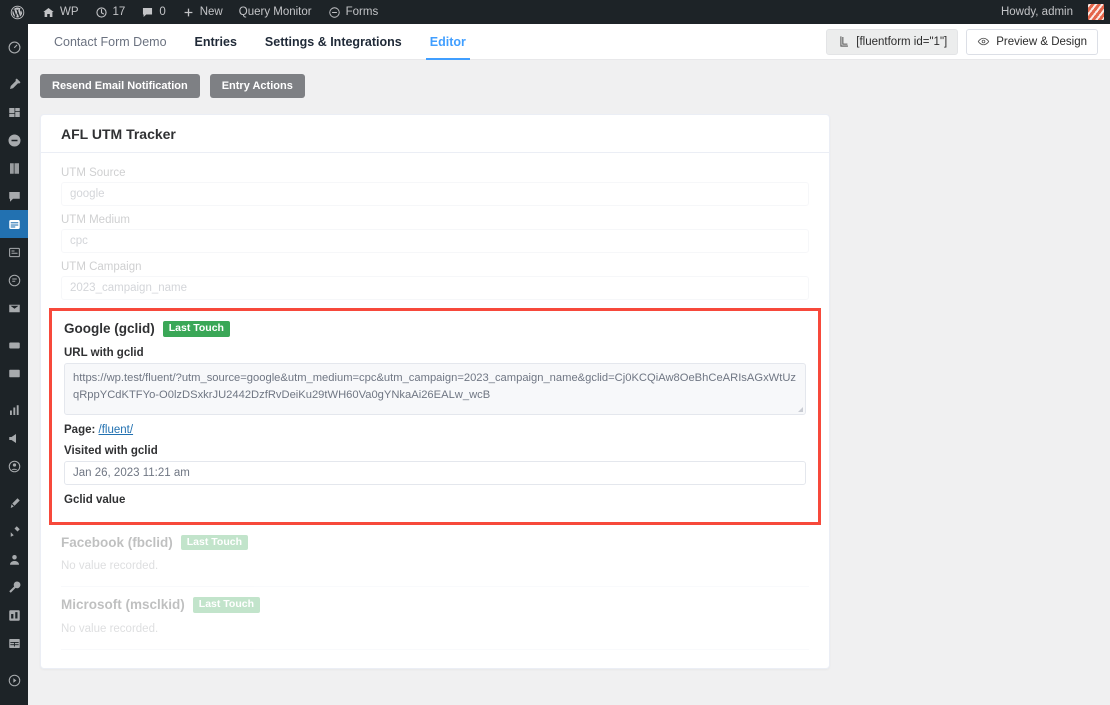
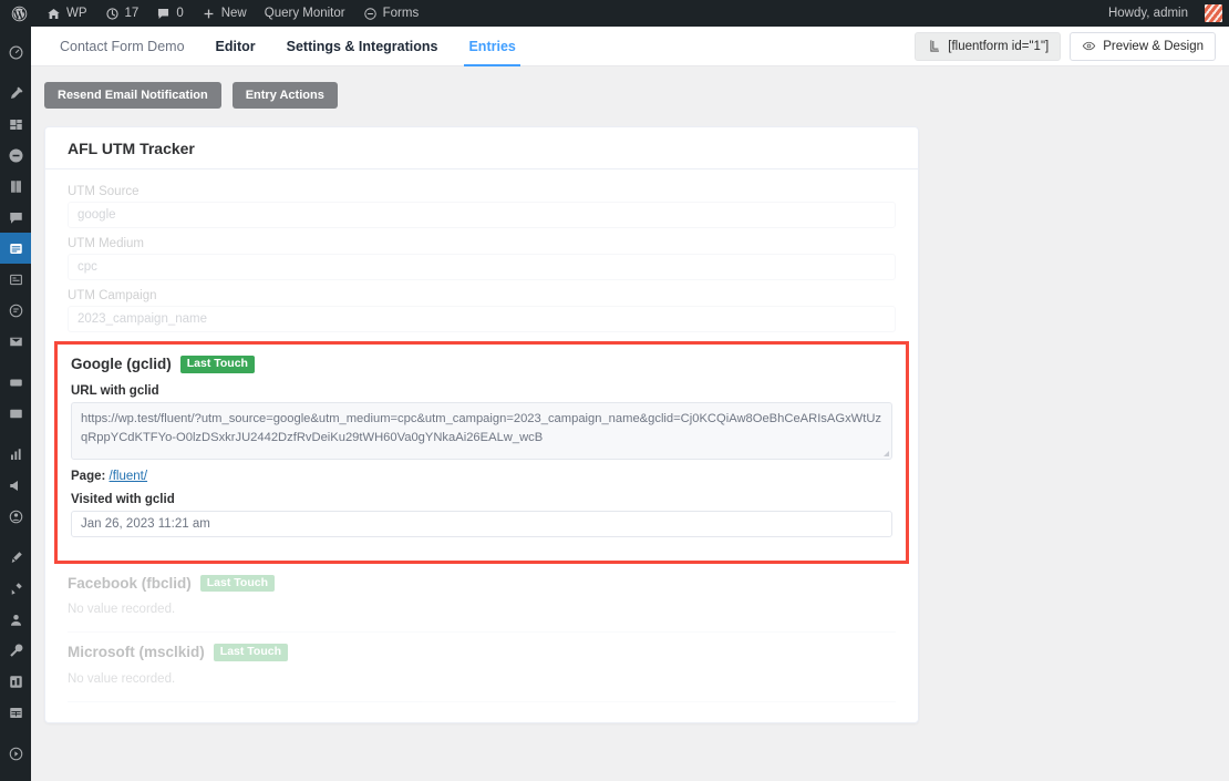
  WP
  17
  0
  New
  Query Monitor
  Forms
  Howdy, admin
  Contact Form Demo
- Entries
+ Editor
  Settings & Integrations
- Editor
+ Entries
  [fluentform id="1"]
  Preview & Design
  Resend Email Notification
  Entry Actions
  AFL UTM Tracker
  UTM Source
  google
  UTM Medium
  cpc
  UTM Campaign
  2023_campaign_name
  Google (gclid)
  Last Touch
  URL with gclid
  https://wp.test/fluent/?utm_source=google&utm_medium=cpc&utm_campaign=2023_campaign_name&gclid=Cj0KCQiAw8OeBhCeARIsAGxWtUzqRppYCdKTFYo-O0lzDSxkrJU2442DzfRvDeiKu29tWH60Va0gYNkaAi26EALw_wcB
  Page: /fluent/
  Visited with gclid
  Jan 26, 2023 11:21 am
- Gclid value
  Facebook (fbclid)
  Last Touch
  No value recorded.
  Microsoft (msclkid)
  Last Touch
  No value recorded.
